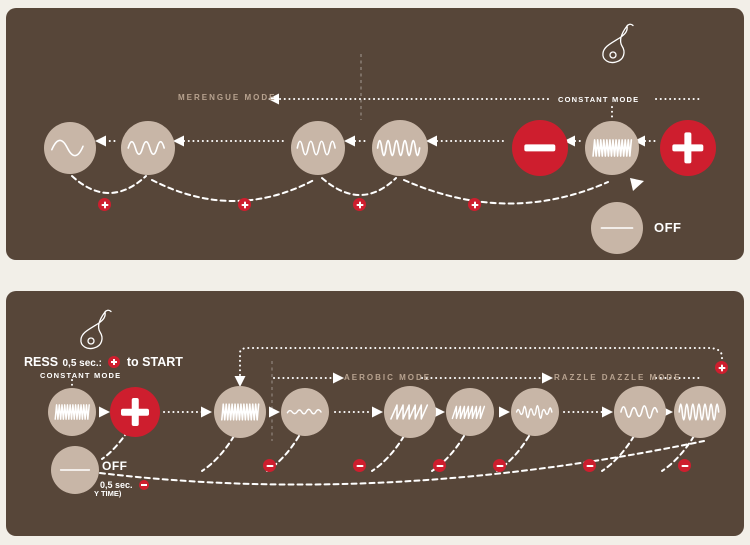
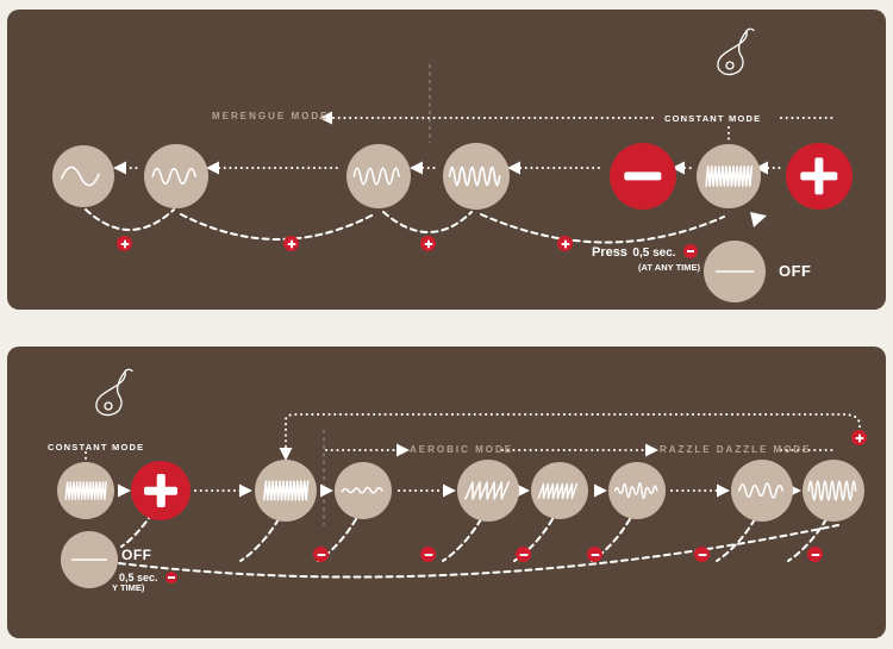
  MERENGUE MODE
  CONSTANT MODE
+ Press 0,5 sec.
+ (AT ANY TIME)
  OFF
- RESS 0,5 sec.: to START
  CONSTANT MODE
  AEROBIC MODE
  RAZZLE DAZZLE MODE
  OFF
  0,5 sec.
  Y TIME)
